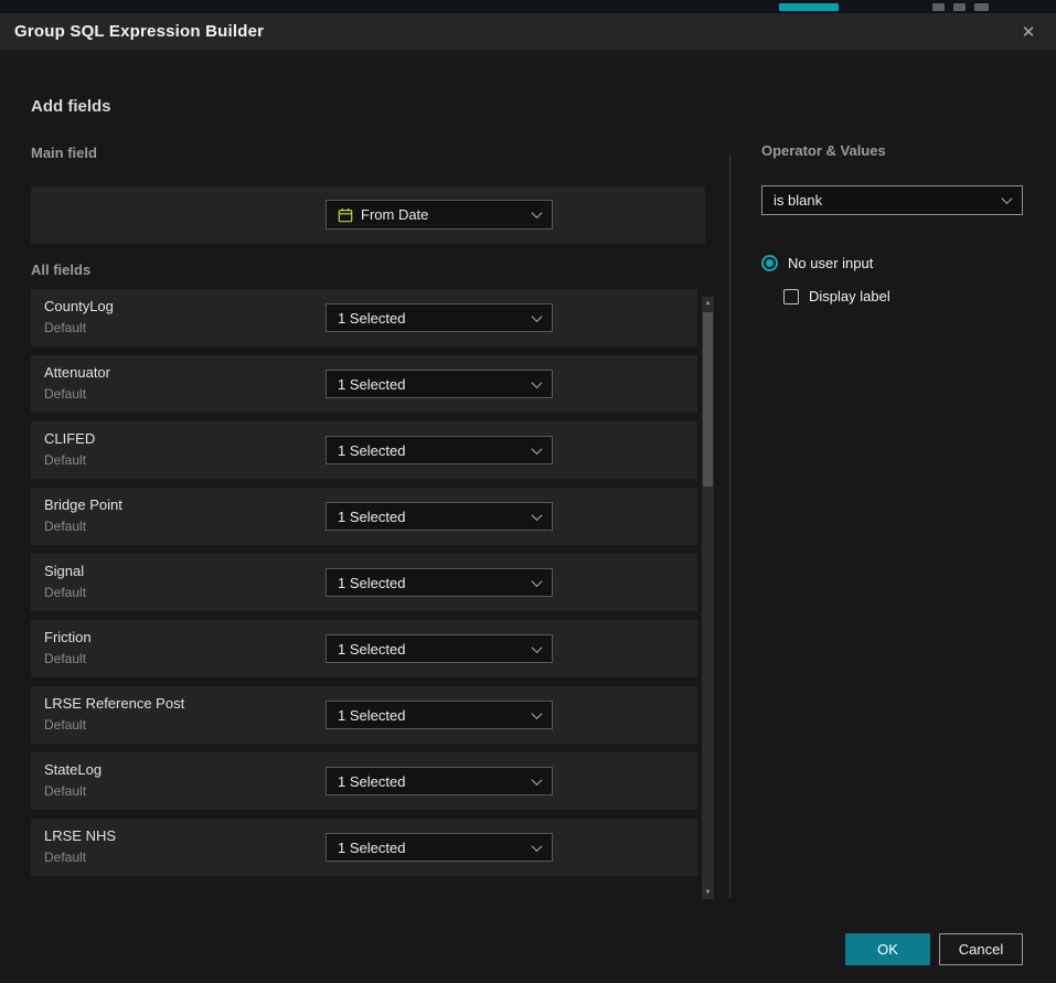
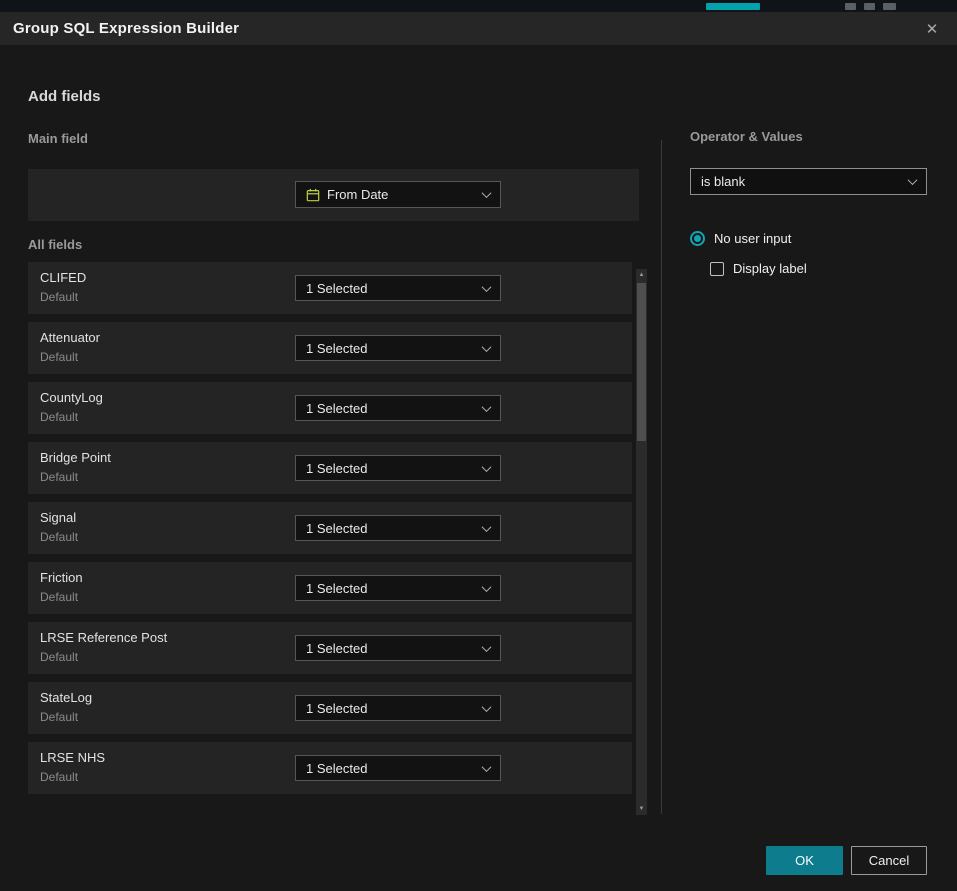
  Group SQL Expression Builder
  ✕
  Add fields
  Main field
  From Date
  All fields
- CountyLog
+ CLIFED
  Default
  1 Selected
  Attenuator
  Default
  1 Selected
- CLIFED
+ CountyLog
  Default
  1 Selected
  Bridge Point
  Default
  1 Selected
  Signal
  Default
  1 Selected
  Friction
  Default
  1 Selected
  LRSE Reference Post
  Default
  1 Selected
  StateLog
  Default
  1 Selected
  LRSE NHS
  Default
  1 Selected
  Operator & Values
  is blank
  No user input
  Display label
  OK
  Cancel
